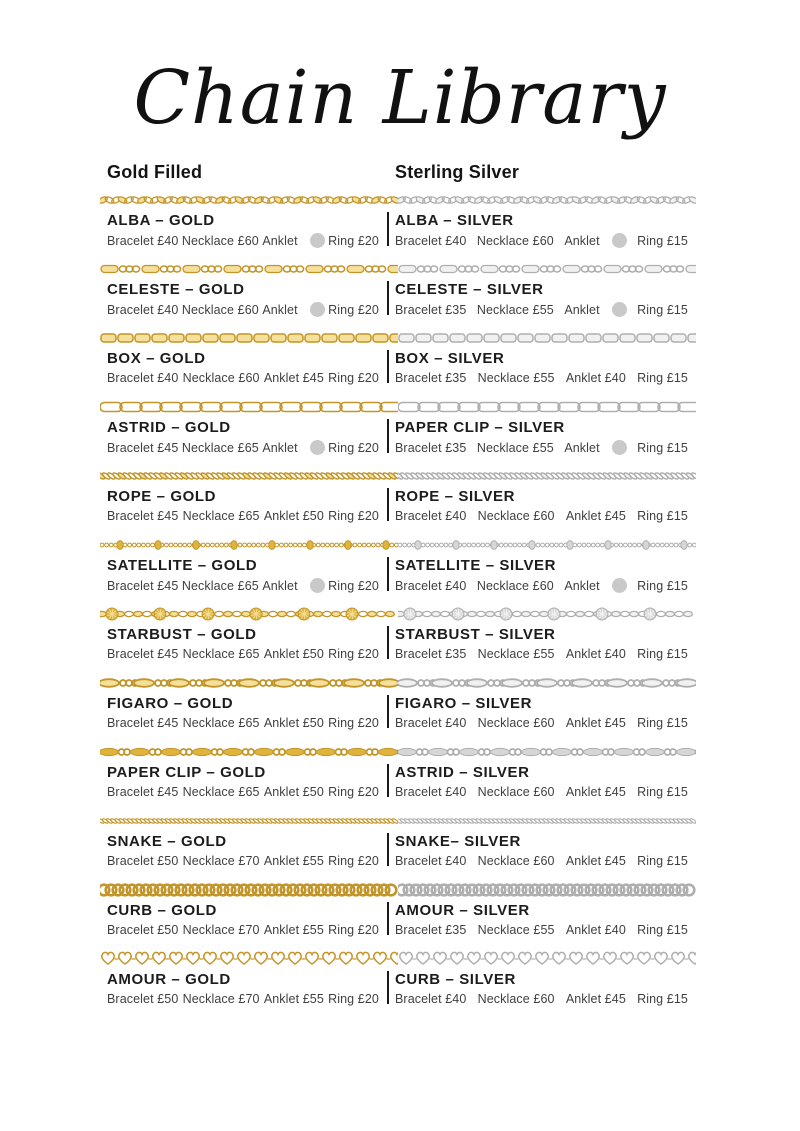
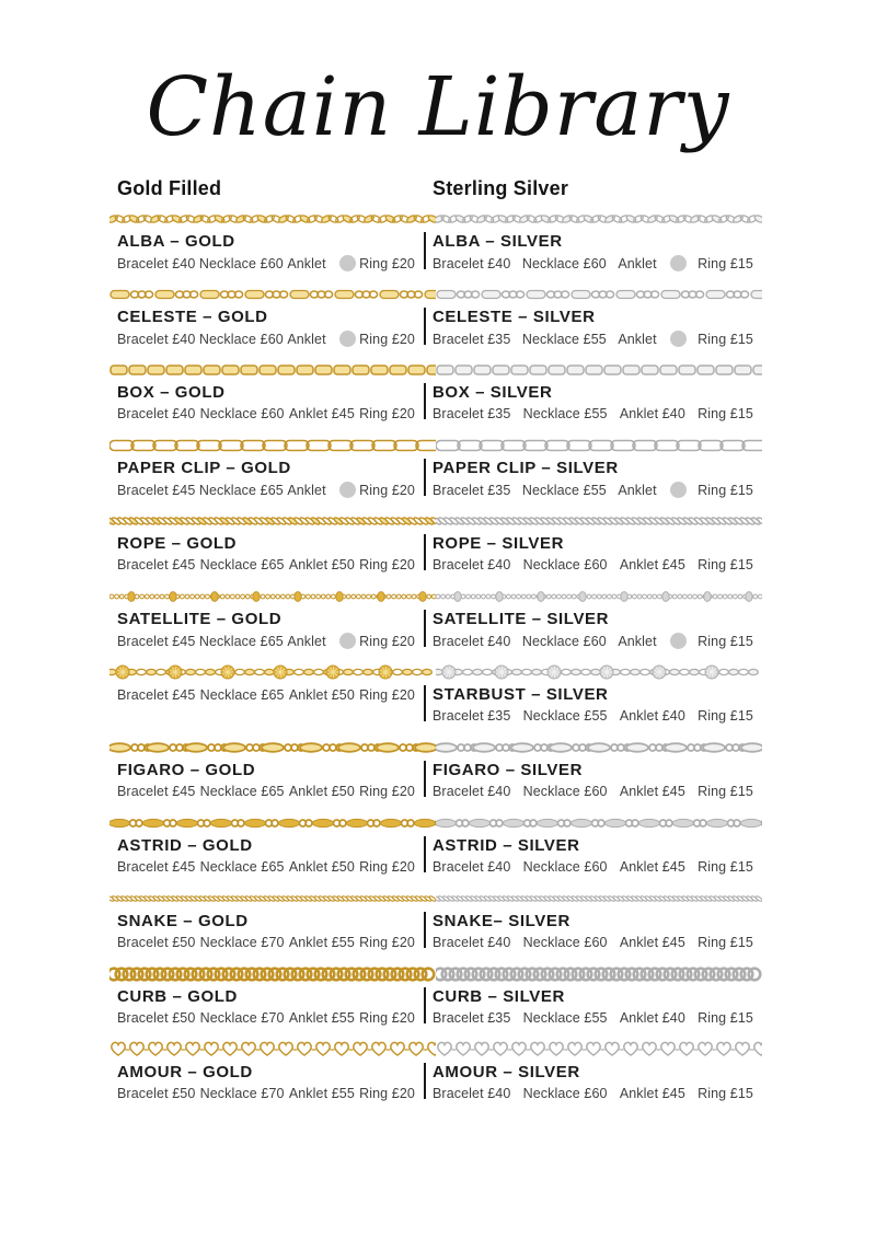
  Chain Library
  Gold Filled
  Sterling Silver
  ALBA – GOLD
  Bracelet £40
  Necklace £60
  Anklet
  Ring £20
  ALBA – SILVER
  Bracelet £40
  Necklace £60
  Anklet
  Ring £15
  CELESTE – GOLD
  Bracelet £40
  Necklace £60
  Anklet
  Ring £20
  CELESTE – SILVER
  Bracelet £35
  Necklace £55
  Anklet
  Ring £15
  BOX – GOLD
  Bracelet £40
  Necklace £60
  Anklet £45
  Ring £20
  BOX – SILVER
  Bracelet £35
  Necklace £55
  Anklet £40
  Ring £15
- ASTRID – GOLD
+ PAPER CLIP – GOLD
  Bracelet £45
  Necklace £65
  Anklet
  Ring £20
  PAPER CLIP – SILVER
  Bracelet £35
  Necklace £55
  Anklet
  Ring £15
  ROPE – GOLD
  Bracelet £45
  Necklace £65
  Anklet £50
  Ring £20
  ROPE – SILVER
  Bracelet £40
  Necklace £60
  Anklet £45
  Ring £15
  SATELLITE – GOLD
  Bracelet £45
  Necklace £65
  Anklet
  Ring £20
  SATELLITE – SILVER
  Bracelet £40
  Necklace £60
  Anklet
  Ring £15
- STARBUST – GOLD
  Bracelet £45
  Necklace £65
  Anklet £50
  Ring £20
  STARBUST – SILVER
  Bracelet £35
  Necklace £55
  Anklet £40
  Ring £15
  FIGARO – GOLD
  Bracelet £45
  Necklace £65
  Anklet £50
  Ring £20
  FIGARO – SILVER
  Bracelet £40
  Necklace £60
  Anklet £45
  Ring £15
- PAPER CLIP – GOLD
+ ASTRID – GOLD
  Bracelet £45
  Necklace £65
  Anklet £50
  Ring £20
  ASTRID – SILVER
  Bracelet £40
  Necklace £60
  Anklet £45
  Ring £15
  SNAKE – GOLD
  Bracelet £50
  Necklace £70
  Anklet £55
  Ring £20
  SNAKE– SILVER
  Bracelet £40
  Necklace £60
  Anklet £45
  Ring £15
  CURB – GOLD
  Bracelet £50
  Necklace £70
  Anklet £55
  Ring £20
- AMOUR – SILVER
+ CURB – SILVER
  Bracelet £35
  Necklace £55
  Anklet £40
  Ring £15
  AMOUR – GOLD
  Bracelet £50
  Necklace £70
  Anklet £55
  Ring £20
- CURB – SILVER
+ AMOUR – SILVER
  Bracelet £40
  Necklace £60
  Anklet £45
  Ring £15
